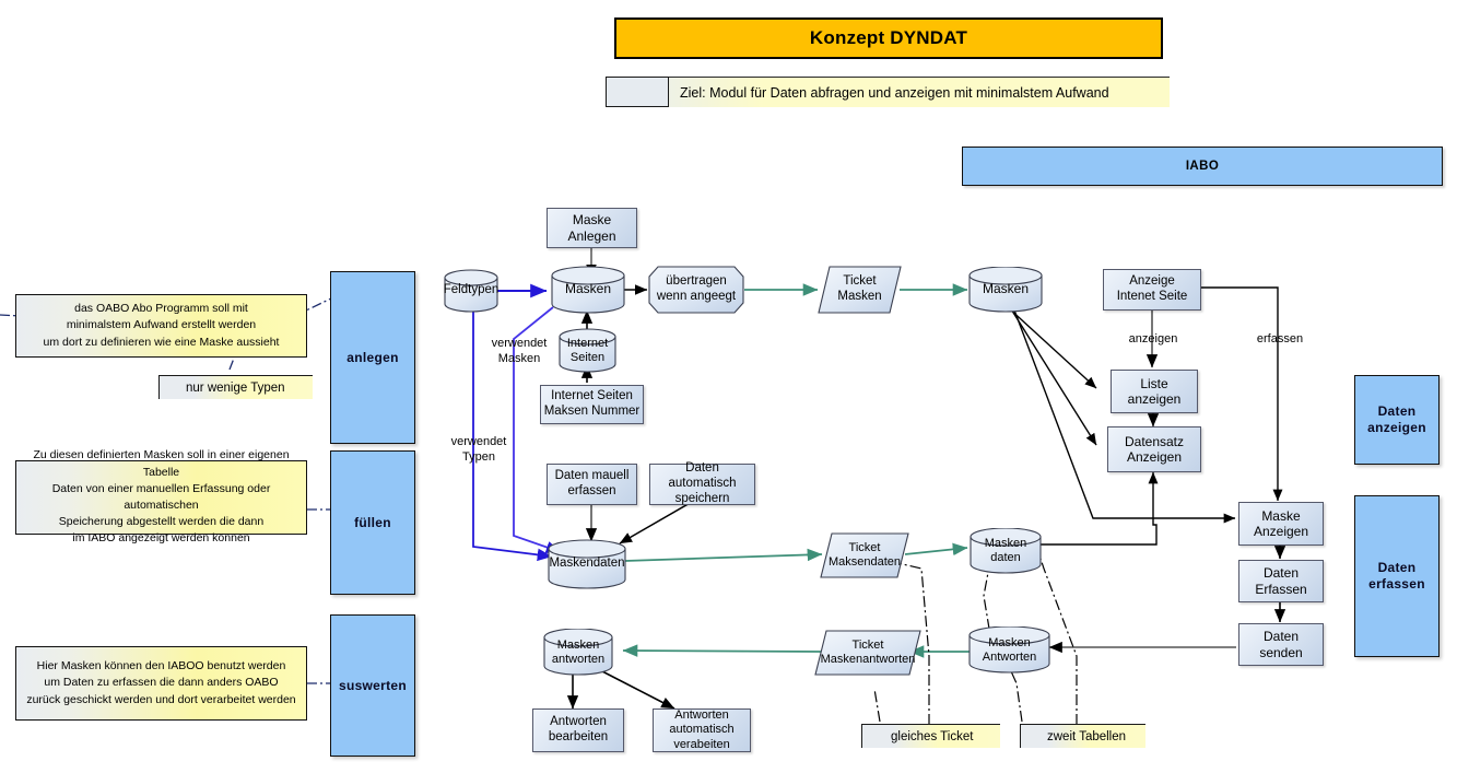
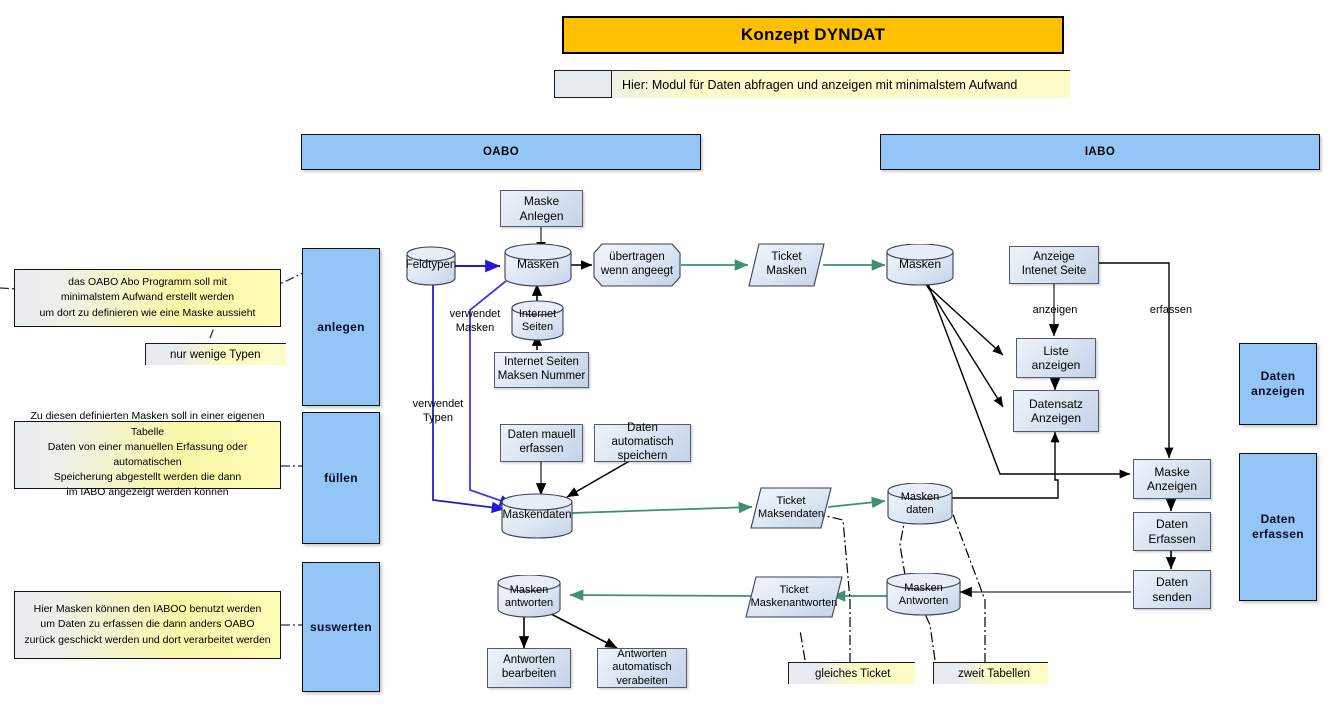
  Konzept DYNDAT
- Ziel: Modul für Daten abfragen und anzeigen mit minimalstem Aufwand
+ Hier: Modul für Daten abfragen und anzeigen mit minimalstem Aufwand
+ OABO
  IABO
  anlegen
  füllen
  suswerten
  Daten
  anzeigen
  Daten
  erfassen
  das OABO Abo Programm soll mit
  minimalstem Aufwand erstellt werden
  um dort zu definieren wie eine Maske aussieht
  Zu diesen definierten Masken soll in einer eigenen Tabelle
  Daten von einer manuellen Erfassung oder automatischen
  Speicherung abgestellt werden die dann
  im IABO angezeigt werden können
  Hier Masken können den IABOO benutzt werden
  um Daten zu erfassen die dann anders OABO
  zurück geschickt werden und dort verarbeitet werden
  nur wenige Typen
  gleiches Ticket
  zweit Tabellen
  Maske Anlegen
  Feldtypen
  Masken
  Internet
  Seiten
  Internet Seiten
  Maksen Nummer
  übertragen
  wenn angeegt
  Daten mauell
  erfassen
  Daten automatisch
  speichern
  Maskendaten
  Masken
  antworten
  Antworten
  bearbeiten
  Antworten
  automatisch
  verabeiten
  Ticket
  Masken
  Ticket
  Maksendaten
  Ticket
  Maskenantworten
  Masken
  Anzeige
  Intenet Seite
  Liste
  anzeigen
  Datensatz
  Anzeigen
  Masken
  daten
  Masken
  Antworten
  Maske
  Anzeigen
  Daten
  Erfassen
  Daten
  senden
  verwendet
  Masken
  verwendet
  Typen
  anzeigen
  erfassen
